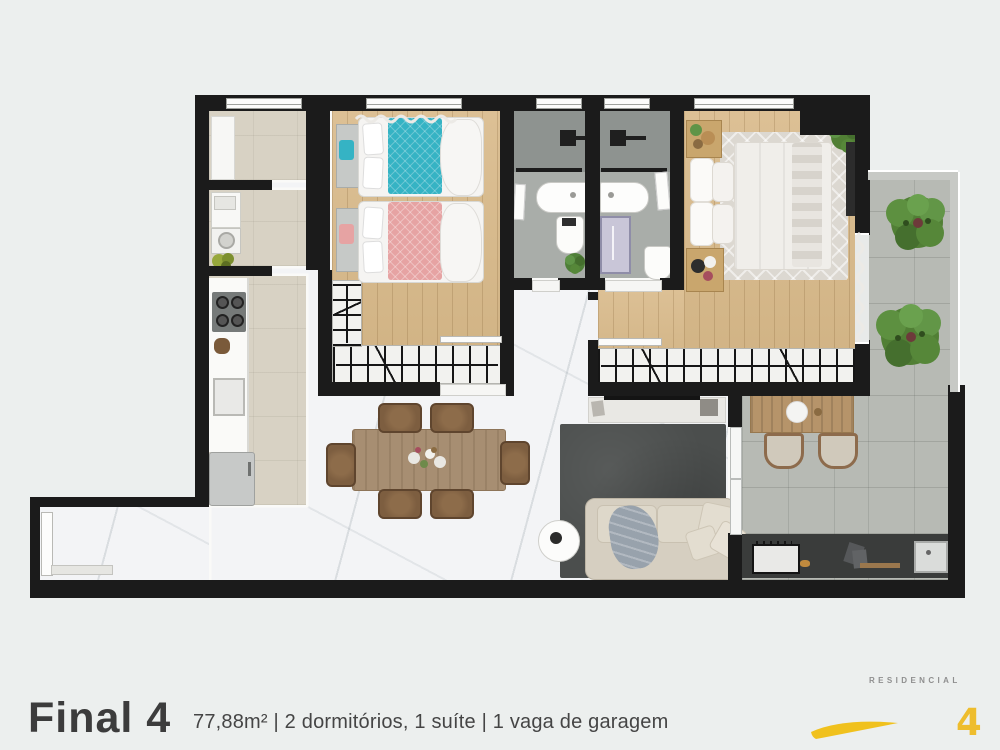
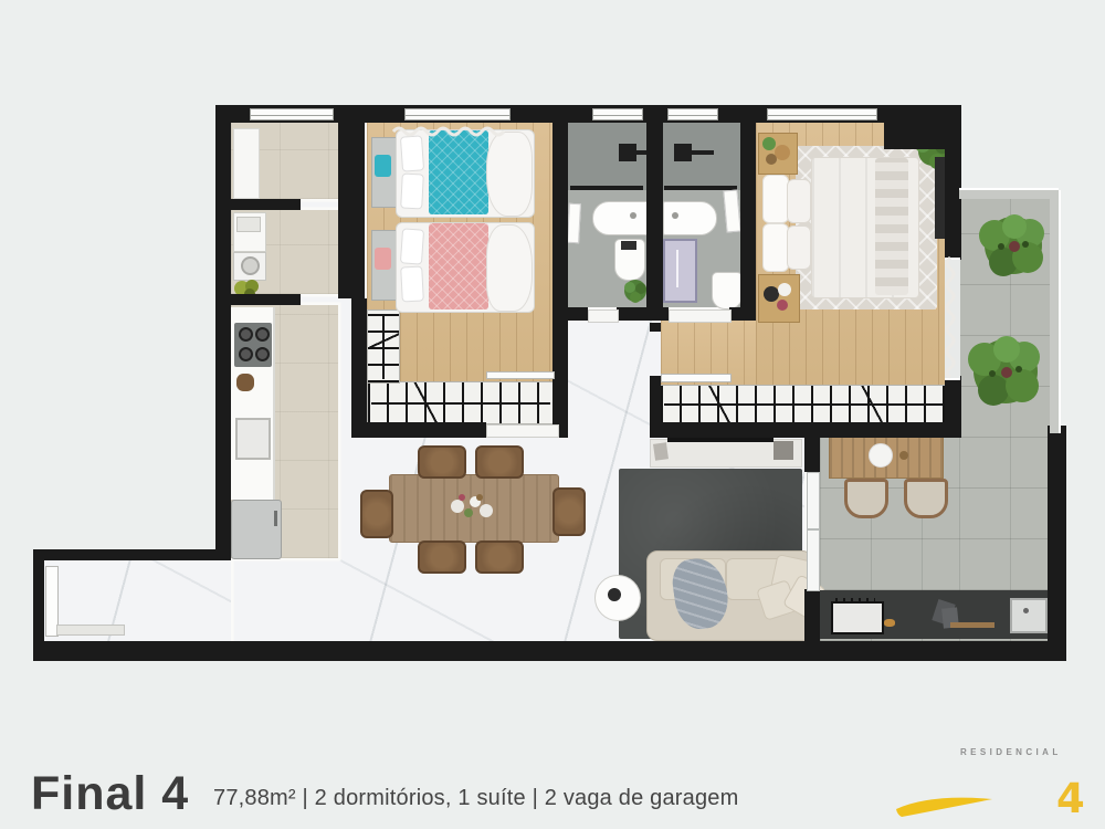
  Final 4
- 77,88m² | 2 dormitórios, 1 suíte | 1 vaga de garagem
+ 77,88m² | 2 dormitórios, 1 suíte | 2 vaga de garagem
  RESIDENCIAL
  4
